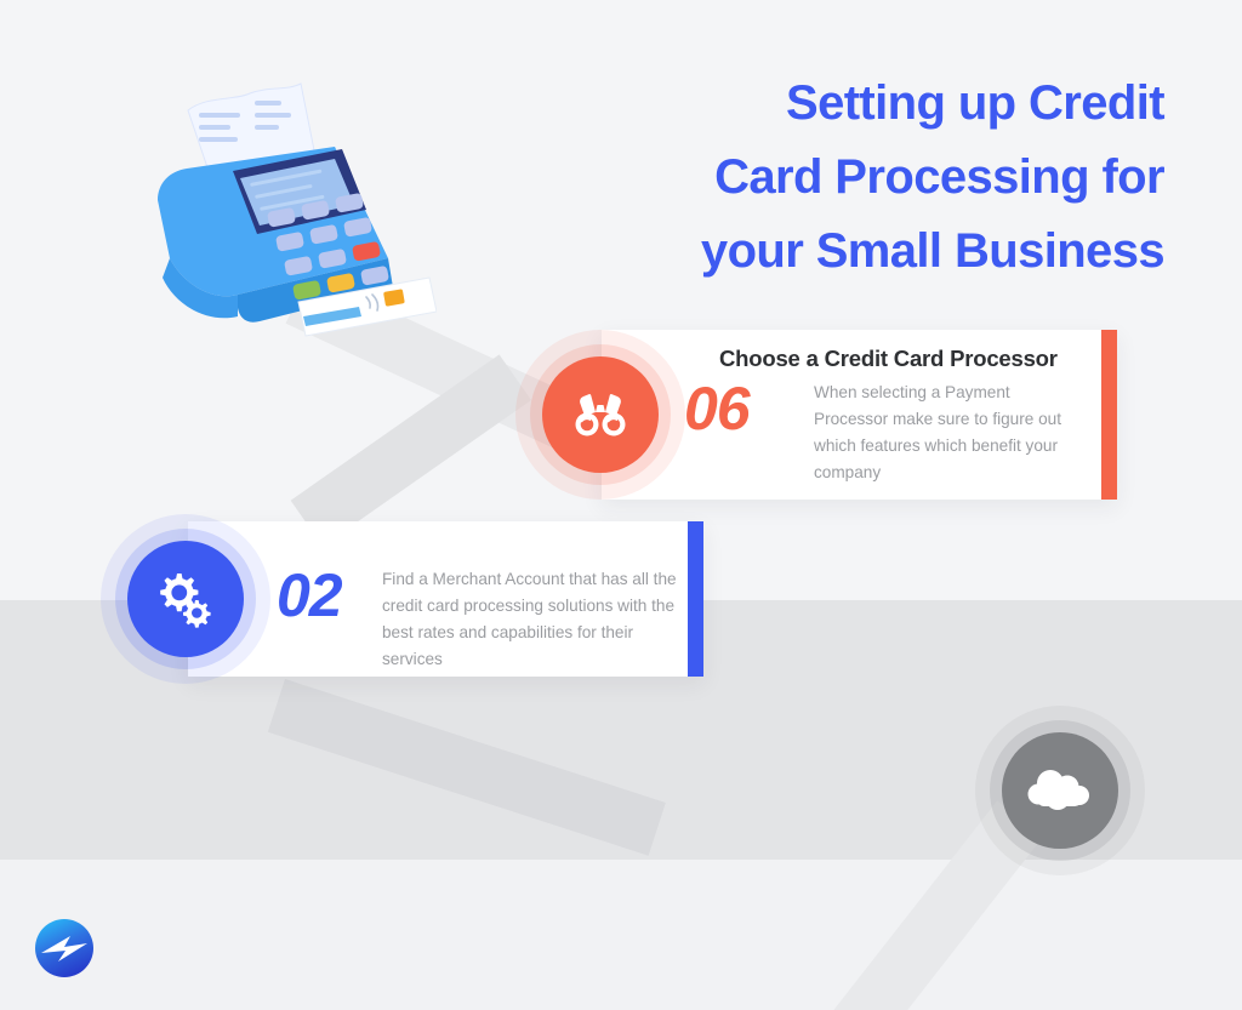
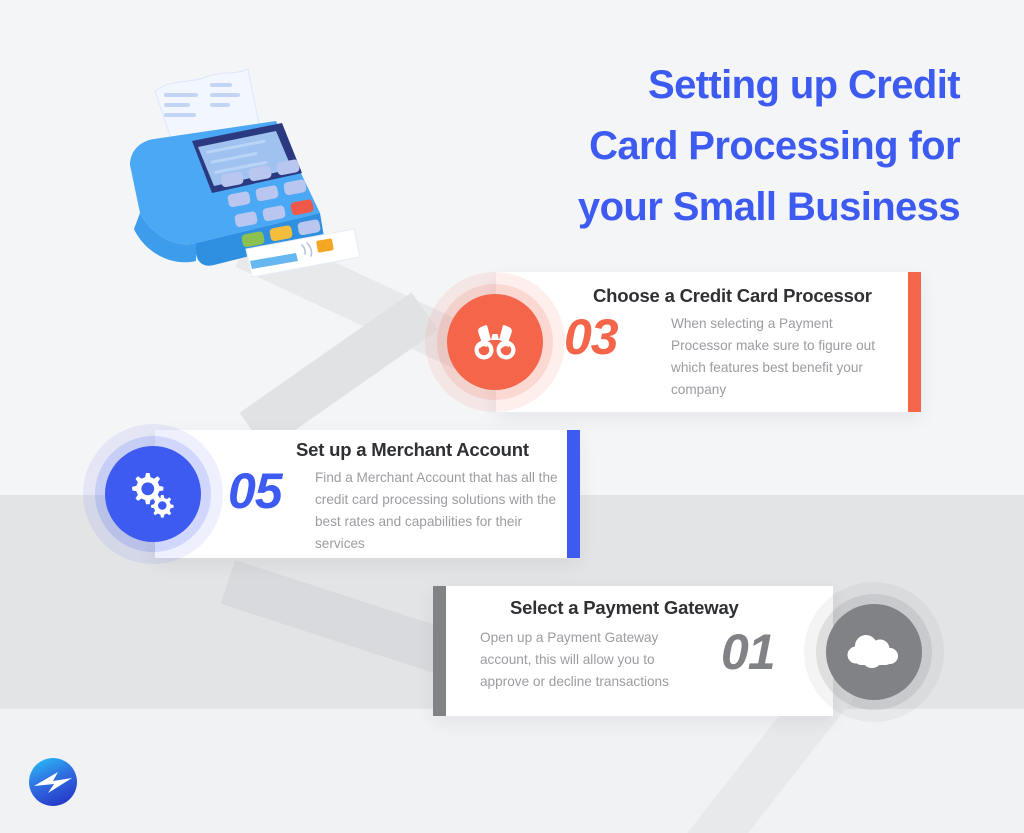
  Setting up Credit
  Card Processing for
  your Small Business
  Choose a Credit Card Processor
- 06
+ 03
- When selecting a Payment Processor make sure to figure out which features which benefit your company
+ When selecting a Payment Processor make sure to figure out which features best benefit your company
+ Set up a Merchant Account
- 02
+ 05
  Find a Merchant Account that has all the credit card processing solutions with the best rates and capabilities for their services
+ Select a Payment Gateway
+ 01
+ Open up a Payment Gateway account, this will allow you to approve or decline transactions
